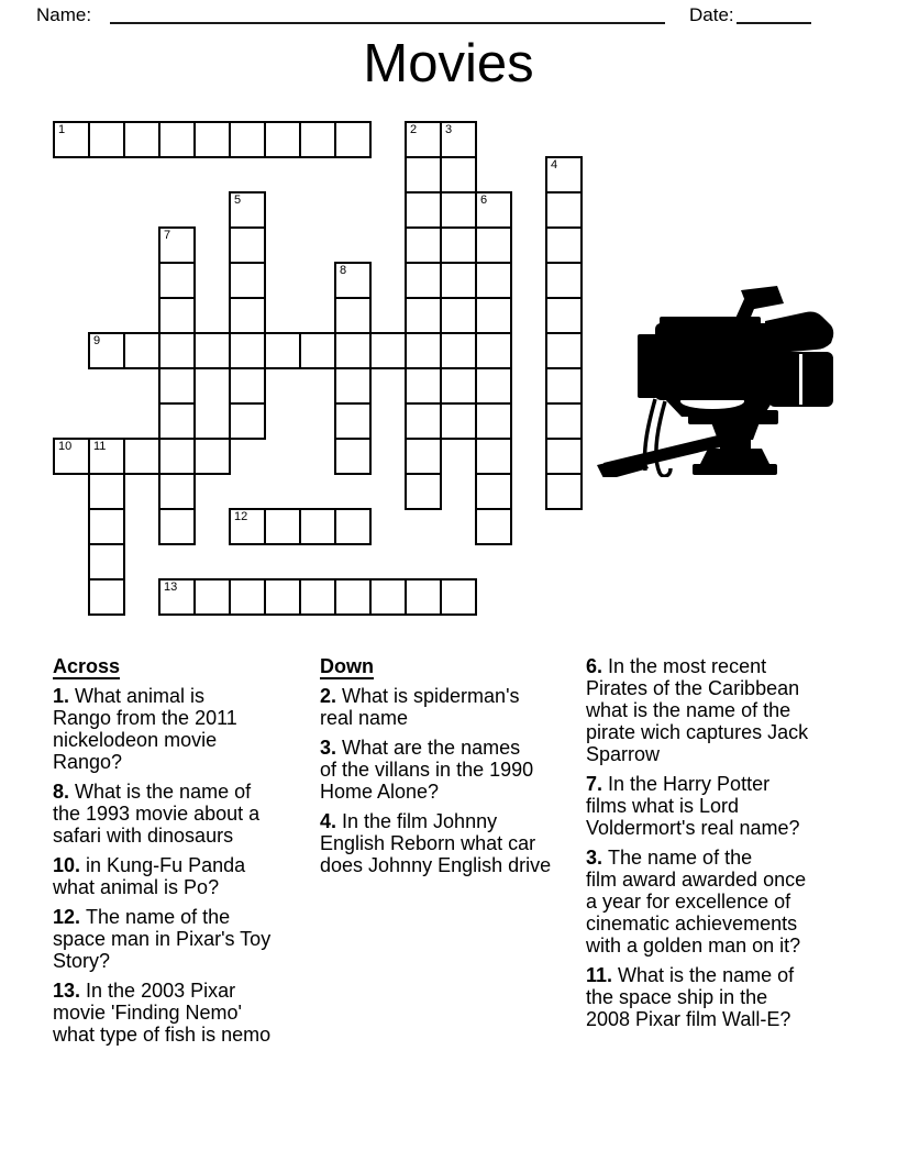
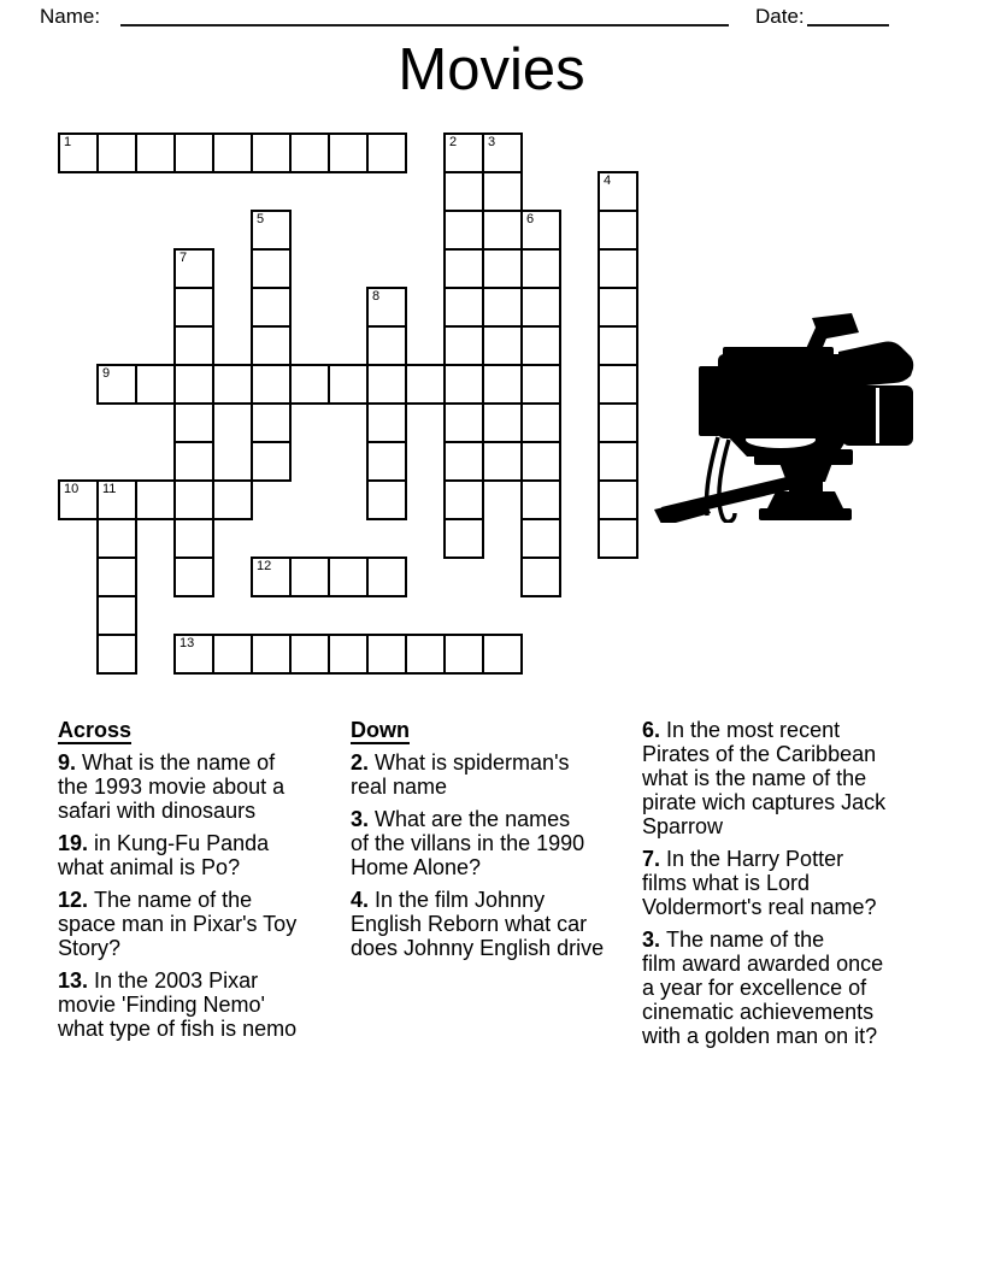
  Name:
  Date:
  Movies
  1
  2
  3
  4
  5
  6
  7
  8
  9
  10
  11
  12
  13
  Across
- 1. What animal is
- Rango from the 2011
- nickelodeon movie
- Rango?
- 8. What is the name of
+ 9. What is the name of
  the 1993 movie about a
  safari with dinosaurs
- 10. in Kung-Fu Panda
+ 19. in Kung-Fu Panda
  what animal is Po?
  12. The name of the
  space man in Pixar's Toy
  Story?
  13. In the 2003 Pixar
  movie 'Finding Nemo'
  what type of fish is nemo
  Down
  2. What is spiderman's
  real name
  3. What are the names
  of the villans in the 1990
  Home Alone?
  4. In the film Johnny
  English Reborn what car
  does Johnny English drive
  6. In the most recent
  Pirates of the Caribbean
  what is the name of the
  pirate wich captures Jack
  Sparrow
  7. In the Harry Potter
  films what is Lord
  Voldermort's real name?
  3. The name of the
  film award awarded once
  a year for excellence of
  cinematic achievements
  with a golden man on it?
- 11. What is the name of
- the space ship in the
- 2008 Pixar film Wall-E?
